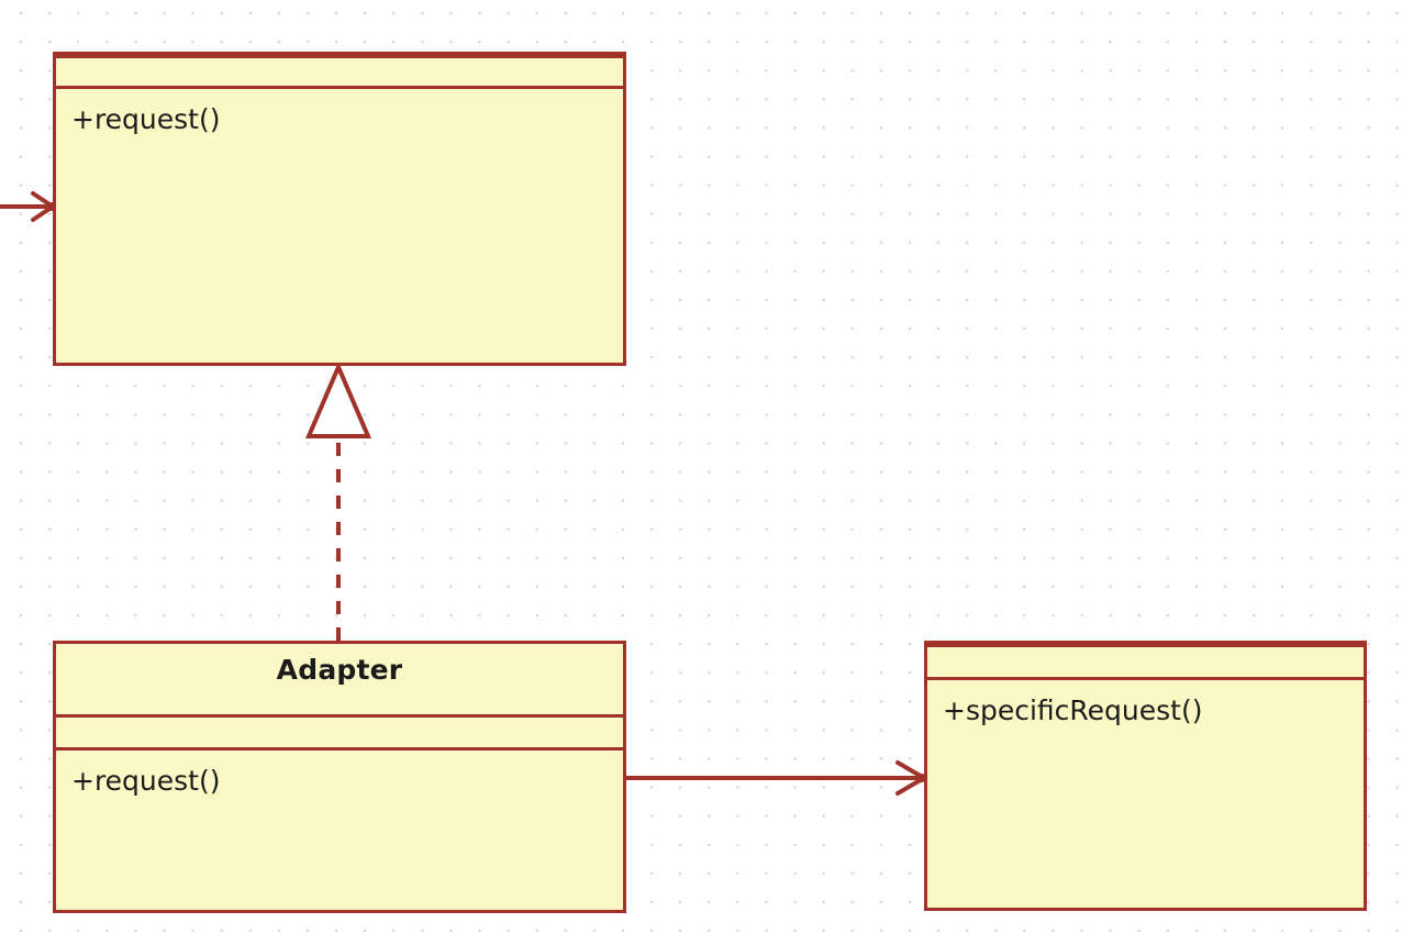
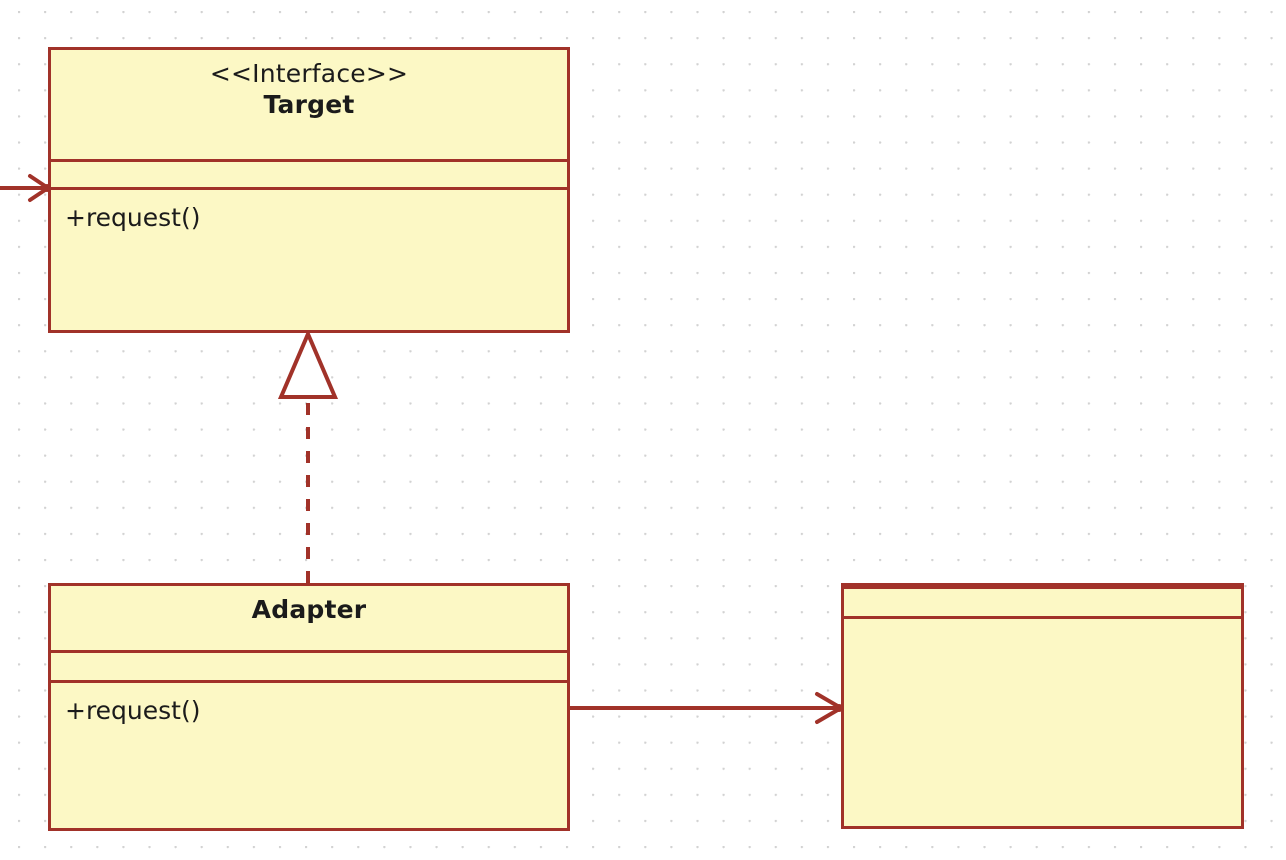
+ <<Interface>>
+ Target
  +request()
  Adapter
  +request()
- +specificRequest()
